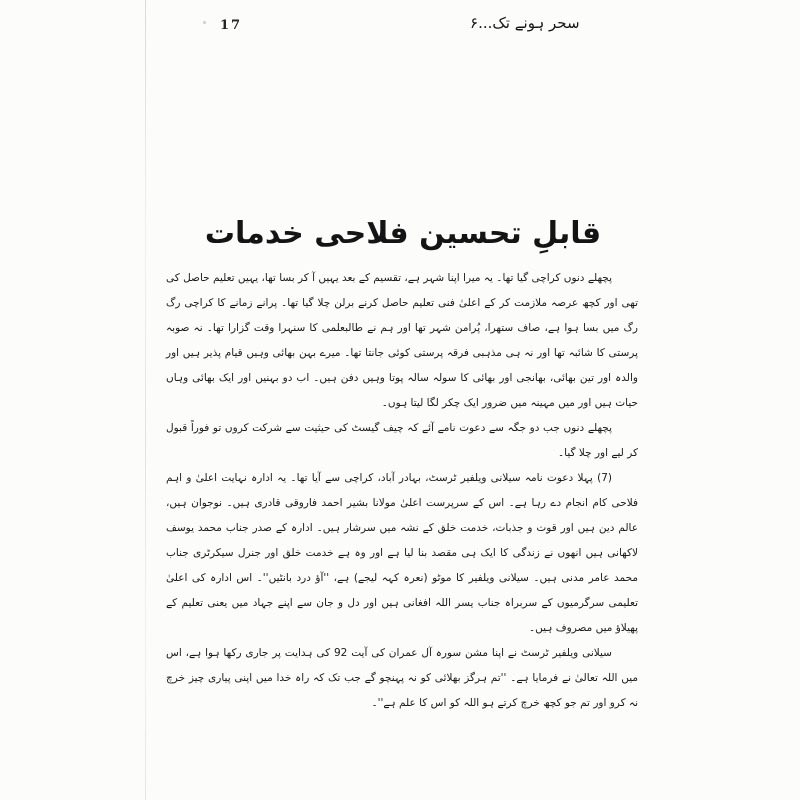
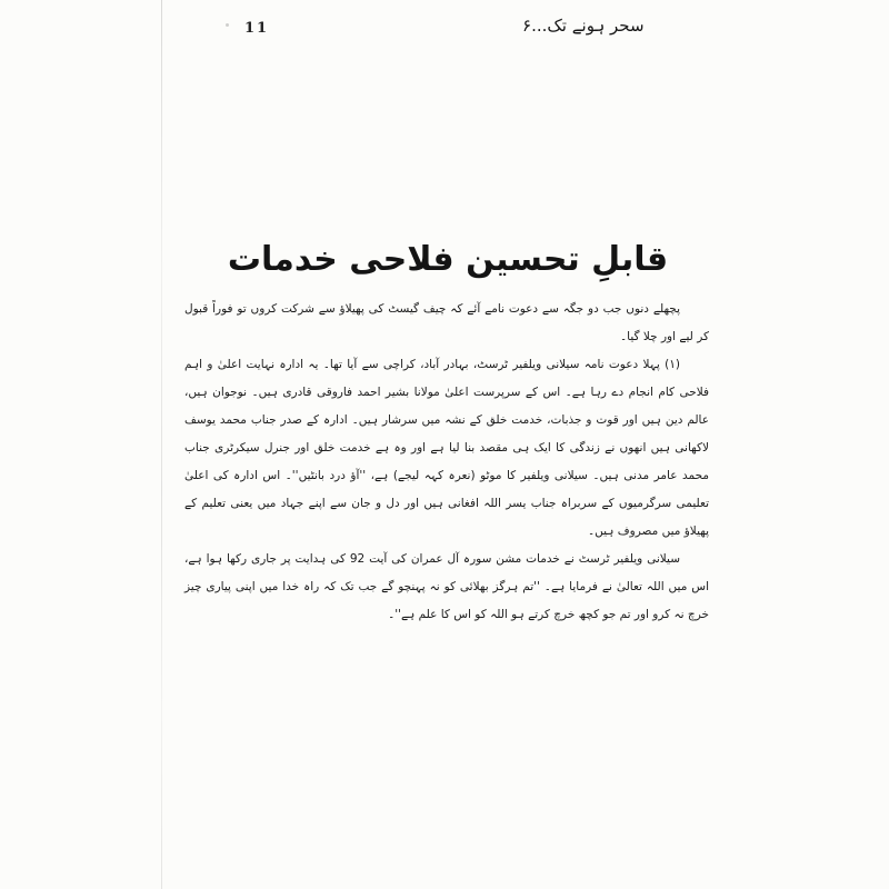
- 17
+ 11
  سحر ہونے تک...۶
  قابلِ تحسین فلاحی خدمات
- پچھلے دنوں کراچی گیا تھا۔ یہ میرا اپنا شہر ہے، تقسیم کے بعد یہیں آ کر بسا تھا، یہیں تعلیم حاصل کی تھی اور کچھ عرصہ ملازمت کر کے اعلیٰ فنی تعلیم حاصل کرنے برلن چلا گیا تھا۔ پرانے زمانے کا کراچی رگ رگ میں بسا ہوا ہے، صاف ستھرا، پُرامن شہر تھا اور ہم نے طالبعلمی کا سنہرا وقت گزارا تھا۔ نہ صوبہ پرستی کا شائبہ تھا اور نہ ہی مذہبی فرقہ پرستی کوئی جانتا تھا۔ میرے بہن بھائی وہیں قیام پذیر ہیں اور والدہ اور تین بھائی، بھانجی اور بھائی کا سولہ سالہ پوتا وہیں دفن ہیں۔ اب دو بہنیں اور ایک بھائی وہاں حیات ہیں اور میں مہینہ میں ضرور ایک چکر لگا لیتا ہوں۔
- پچھلے دنوں جب دو جگہ سے دعوت نامے آئے کہ چیف گیسٹ کی حیثیت سے شرکت کروں تو فوراً قبول کر لیے اور چلا گیا۔
+ پچھلے دنوں جب دو جگہ سے دعوت نامے آئے کہ چیف گیسٹ کی پھیلاؤ سے شرکت کروں تو فوراً قبول کر لیے اور چلا گیا۔
- (7) پہلا دعوت نامہ سیلانی ویلفیر ٹرسٹ، بہادر آباد، کراچی سے آیا تھا۔ یہ ادارہ نہایت اعلیٰ و اہم فلاحی کام انجام دے رہا ہے۔ اس کے سرپرست اعلیٰ مولانا بشیر احمد فاروقی قادری ہیں۔ نوجوان ہیں، عالم دین ہیں اور قوت و جذبات، خدمت خلق کے نشہ میں سرشار ہیں۔ ادارہ کے صدر جناب محمد یوسف لاکھانی ہیں انھوں نے زندگی کا ایک ہی مقصد بنا لیا ہے اور وہ ہے خدمت خلق اور جنرل سیکرٹری جناب محمد عامر مدنی ہیں۔ سیلانی ویلفیر کا موٹو (نعرہ کہہ لیجے) ہے، ''آؤ درد بانٹیں''۔ اس ادارہ کی اعلیٰ تعلیمی سرگرمیوں کے سربراہ جناب یسر اللہ افغانی ہیں اور دل و جان سے اپنے جہاد میں یعنی تعلیم کے پھیلاؤ میں مصروف ہیں۔
+ (۱) پہلا دعوت نامہ سیلانی ویلفیر ٹرسٹ، بہادر آباد، کراچی سے آیا تھا۔ یہ ادارہ نہایت اعلیٰ و اہم فلاحی کام انجام دے رہا ہے۔ اس کے سرپرست اعلیٰ مولانا بشیر احمد فاروقی قادری ہیں۔ نوجوان ہیں، عالم دین ہیں اور قوت و جذبات، خدمت خلق کے نشہ میں سرشار ہیں۔ ادارہ کے صدر جناب محمد یوسف لاکھانی ہیں انھوں نے زندگی کا ایک ہی مقصد بنا لیا ہے اور وہ ہے خدمت خلق اور جنرل سیکرٹری جناب محمد عامر مدنی ہیں۔ سیلانی ویلفیر کا موٹو (نعرہ کہہ لیجے) ہے، ''آؤ درد بانٹیں''۔ اس ادارہ کی اعلیٰ تعلیمی سرگرمیوں کے سربراہ جناب یسر اللہ افغانی ہیں اور دل و جان سے اپنے جہاد میں یعنی تعلیم کے پھیلاؤ میں مصروف ہیں۔
- سیلانی ویلفیر ٹرسٹ نے اپنا مشن سورہ آل عمران کی آیت 92 کی ہدایت پر جاری رکھا ہوا ہے، اس میں اللہ تعالیٰ نے فرمایا ہے۔ ''تم ہرگز بھلائی کو نہ پہنچو گے جب تک کہ راہ خدا میں اپنی پیاری چیز خرچ نہ کرو اور تم جو کچھ خرچ کرتے ہو اللہ کو اس کا علم ہے''۔
+ سیلانی ویلفیر ٹرسٹ نے خدمات مشن سورہ آل عمران کی آیت 92 کی ہدایت پر جاری رکھا ہوا ہے، اس میں اللہ تعالیٰ نے فرمایا ہے۔ ''تم ہرگز بھلائی کو نہ پہنچو گے جب تک کہ راہ خدا میں اپنی پیاری چیز خرچ نہ کرو اور تم جو کچھ خرچ کرتے ہو اللہ کو اس کا علم ہے''۔
